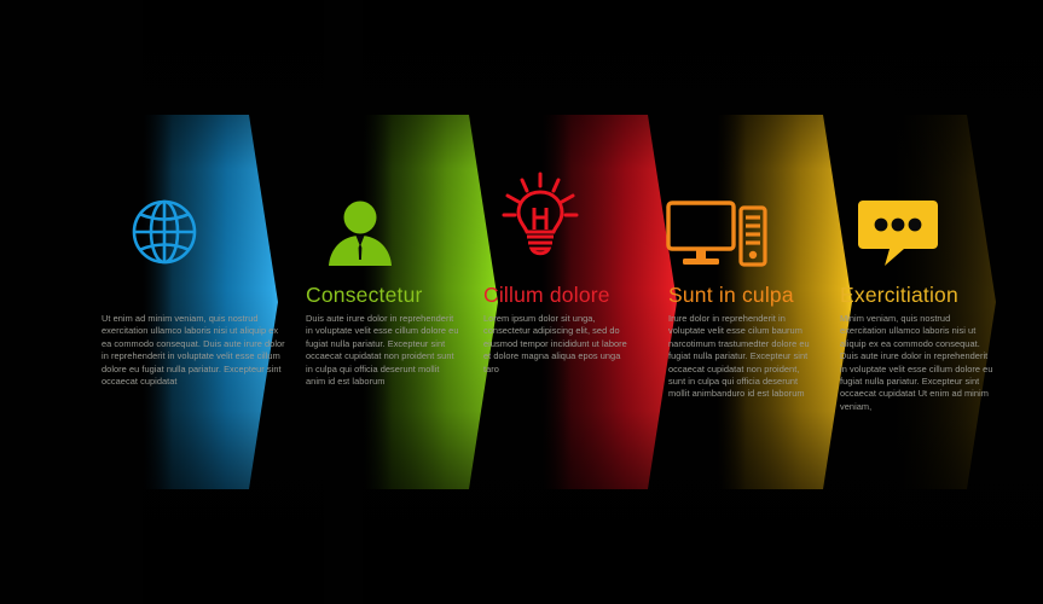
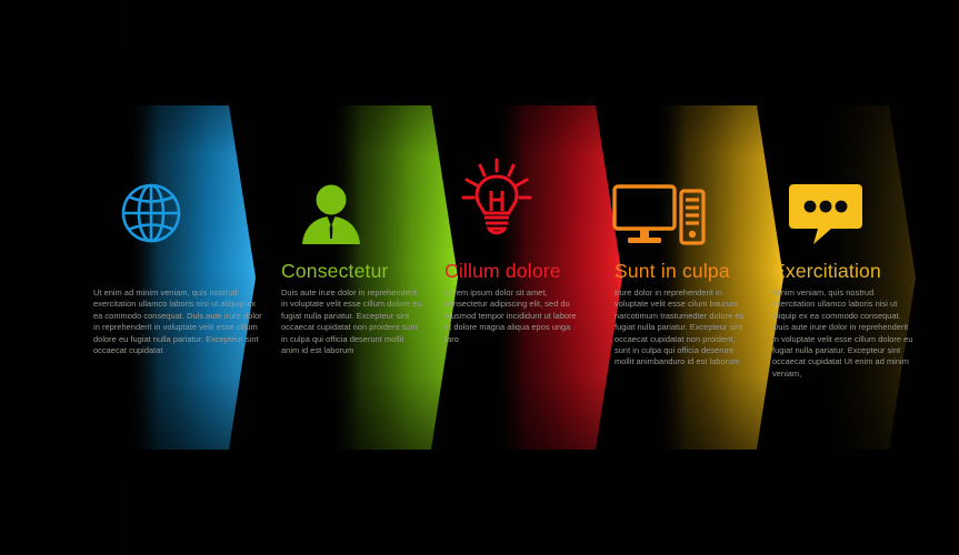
  Ut enim ad minim veniam, quis nostrud exercitation ullamco laboris nisi ut aliquip ex ea commodo consequat. Duis aute irure dolor in reprehenderit in voluptate velit esse cillum dolore eu fugiat nulla pariatur. Excepteur sint occaecat cupidatat
  Consectetur
  Duis aute irure dolor in reprehenderit in voluptate velit esse cillum dolore eu fugiat nulla pariatur. Excepteur sint occaecat cupidatat non proident sunt in culpa qui officia deserunt mollit anim id est laborum
  Cillum dolore
- Lorem ipsum dolor sit unga, consectetur adipiscing elit, sed do eiusmod tempor incididunt ut labore et dolore magna aliqua epos unga taro
+ Lorem ipsum dolor sit amet, consectetur adipiscing elit, sed do eiusmod tempor incididunt ut labore et dolore magna aliqua epos unga taro
  Sunt in culpa
  Irure dolor in reprehenderit in voluptate velit esse cilum baurum narcotimum trastumedter dolore eu fugiat nulla pariatur. Excepteur sint occaecat cupidatat non proident, sunt in culpa qui officia deserunt mollit animbanduro id est laborum
  Exercitiation
  Minim veniam, quis nostrud exercitation ullamco laboris nisi ut aliquip ex ea commodo consequat. Duis aute irure dolor in reprehenderit in voluptate velit esse cillum dolore eu fugiat nulla pariatur. Excepteur sint occaecat cupidatat Ut enim ad minim veniam,
